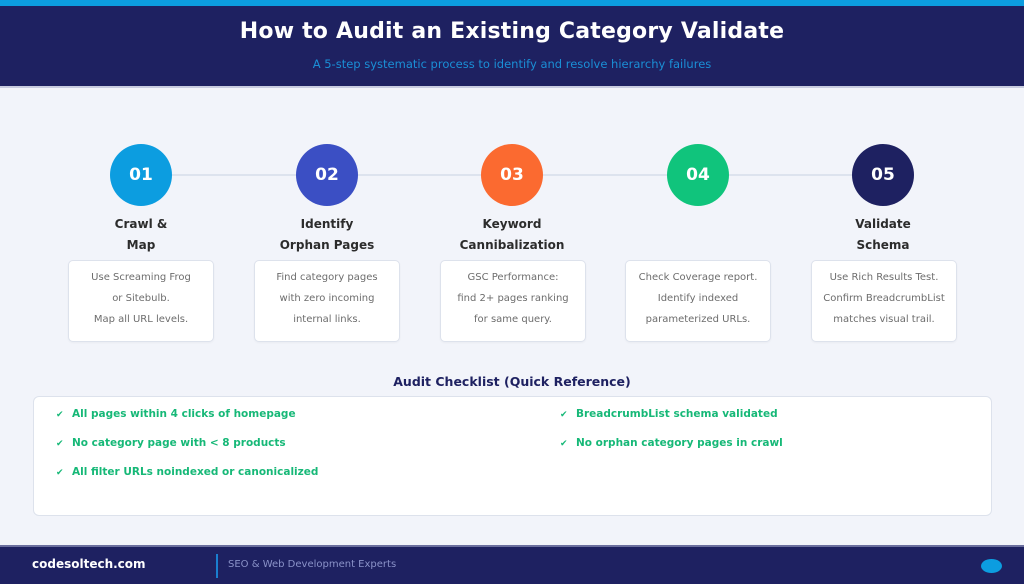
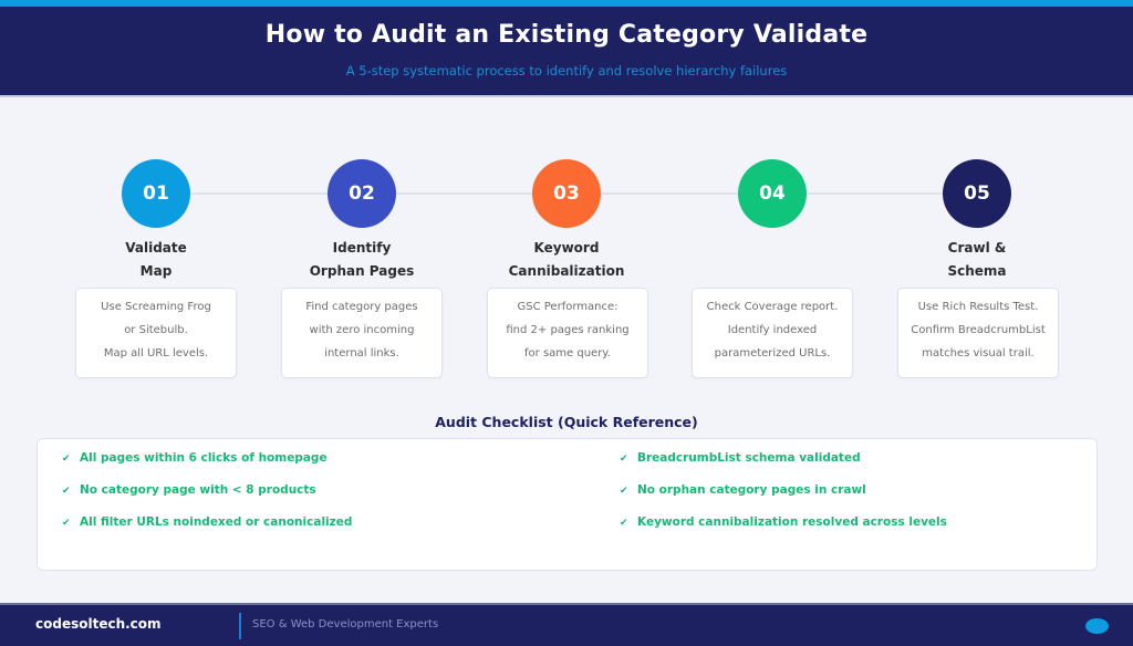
  How to Audit an Existing Category Validate
  A 5-step systematic process to identify and resolve hierarchy failures
  01
- Crawl &
+ Validate
  Map
  02
  Identify
  Orphan Pages
  03
  Keyword
  Cannibalization
  04
  05
- Validate
+ Crawl &
  Schema
  Use Screaming Frog
  or Sitebulb.
  Map all URL levels.
  Find category pages
  with zero incoming
  internal links.
  GSC Performance:
  find 2+ pages ranking
  for same query.
  Check Coverage report.
  Identify indexed
  parameterized URLs.
  Use Rich Results Test.
  Confirm BreadcrumbList
  matches visual trail.
  Audit Checklist (Quick Reference)
- ✔ All pages within 4 clicks of homepage
+ ✔ All pages within 6 clicks of homepage
  ✔ No category page with < 8 products
  ✔ All filter URLs noindexed or canonicalized
  ✔ BreadcrumbList schema validated
  ✔ No orphan category pages in crawl
+ ✔ Keyword cannibalization resolved across levels
  codesoltech.com
  SEO & Web Development Experts
